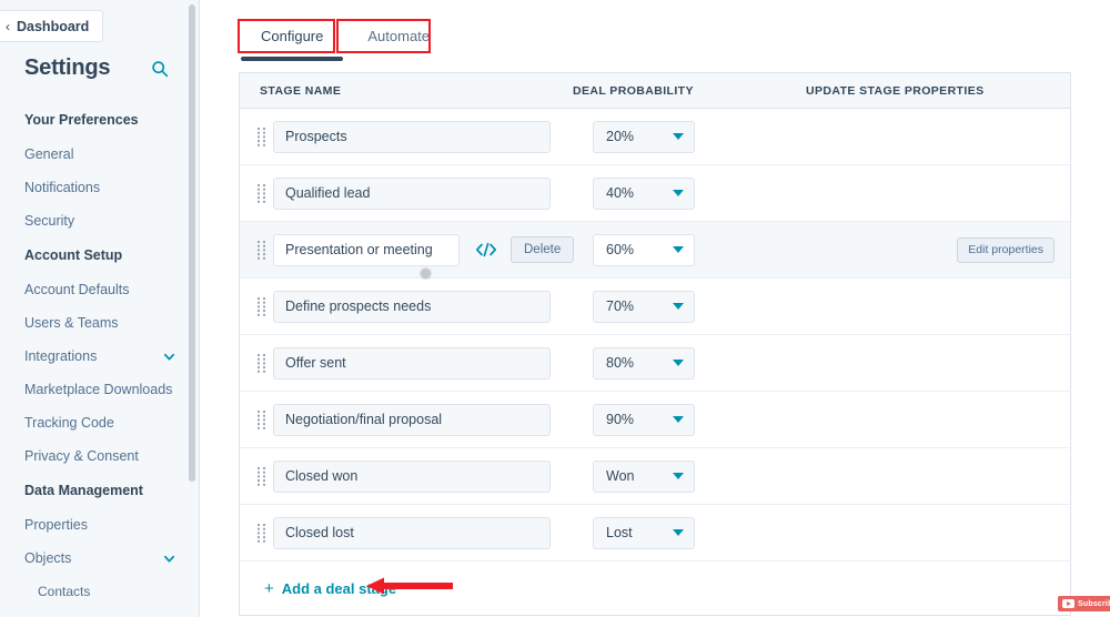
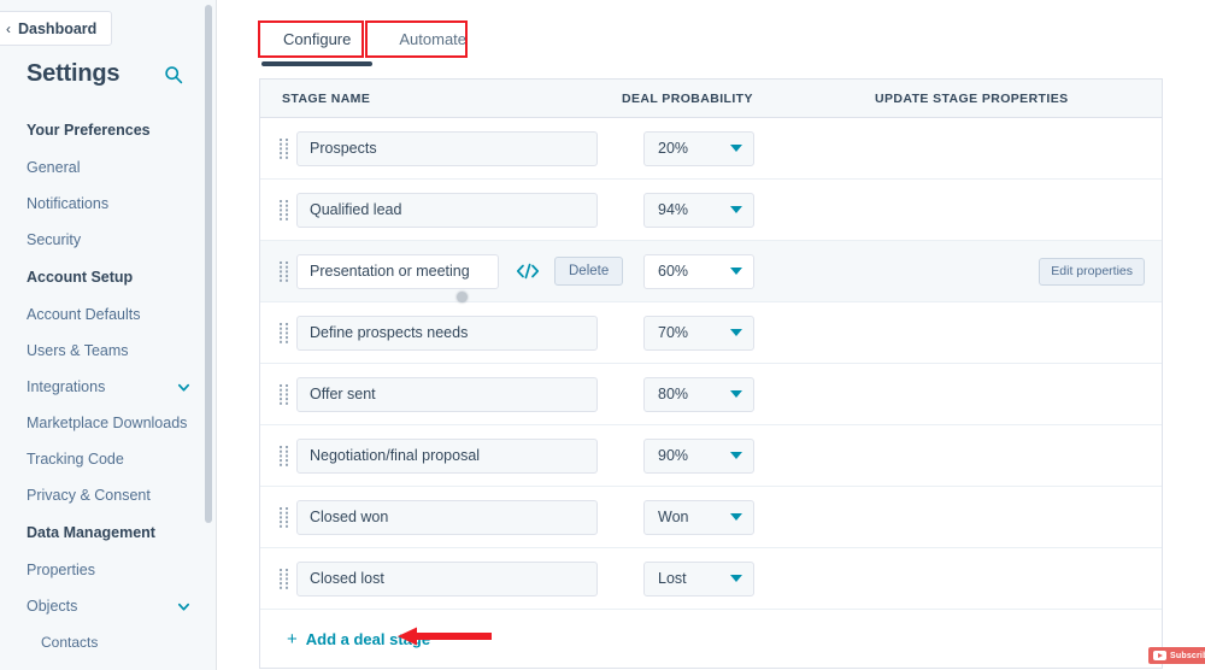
  ‹
  Dashboard
  Settings
  Your Preferences
  General
  Notifications
  Security
  Account Setup
  Account Defaults
  Users & Teams
  Integrations
  Marketplace Downloads
  Tracking Code
  Privacy & Consent
  Data Management
  Properties
  Objects
  Contacts
  Configure
  Automate
  STAGE NAME
  DEAL PROBABILITY
  UPDATE STAGE PROPERTIES
  Prospects
  20%
  Qualified lead
- 40%
+ 94%
  Presentation or meeting
  Delete
  60%
  Edit properties
  Define prospects needs
  70%
  Offer sent
  80%
  Negotiation/final proposal
  90%
  Closed won
  Won
  Closed lost
  Lost
  +
  Add a deal st
